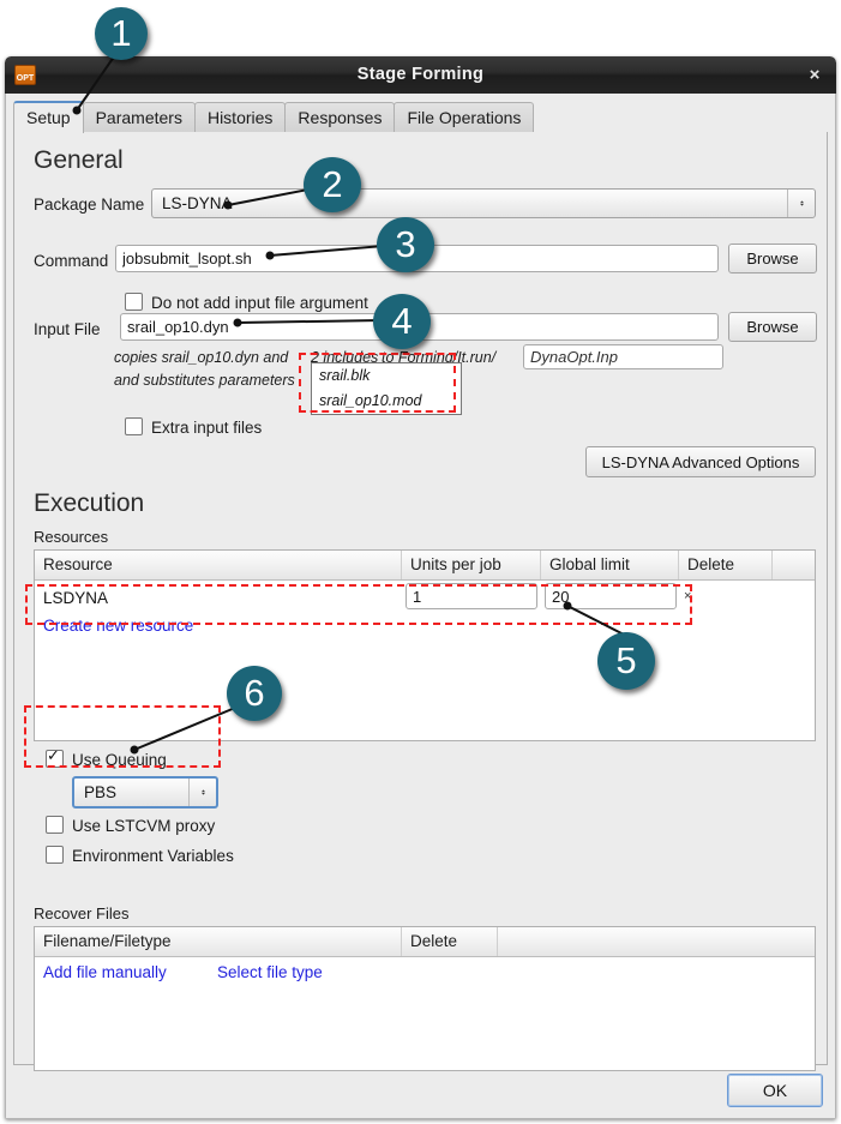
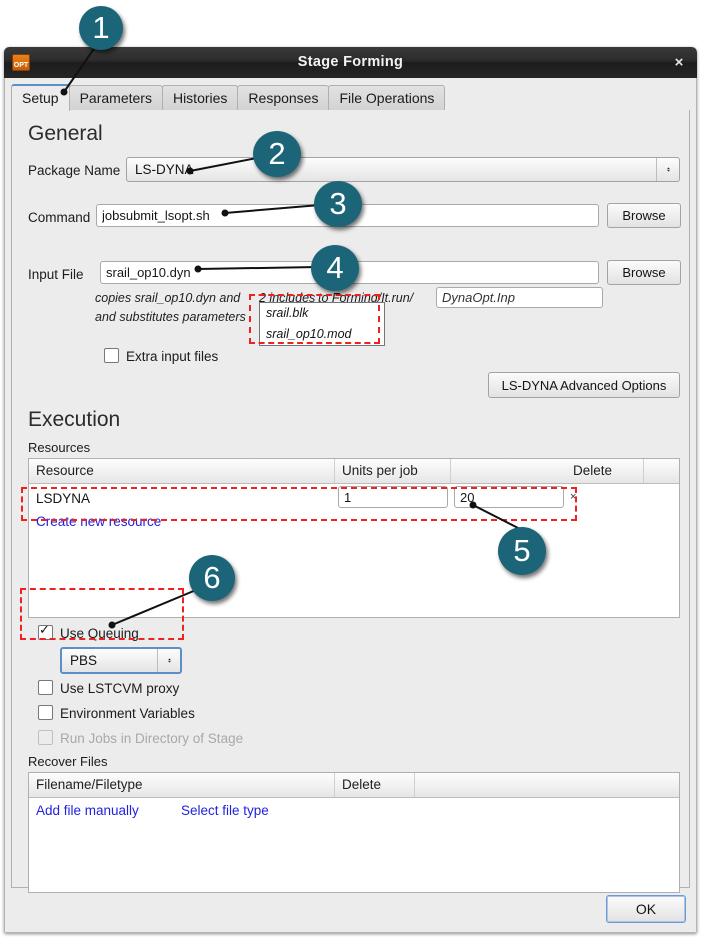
  Stage Forming
  ×
  Setup
  Parameters
  Histories
  Responses
  File Operations
  General
  Package Name
  LS-DYN
  Command
  jobsubmit_lsopt.sh
  Browse
- Do not add input file argument
  Input File
  srail_op10.dyn
  Browse
  copies srail_op10.dyn and
  2 includes
  to Forming/It.run/
  DynaOpt.Inp
  and substitutes parameters
  srail.blk
  srail_op10.mod
  Extra input files
  LS-DYNA Advanced Options
  Execution
  Resources
  Resource
  Units per job
- Global limit
  Delete
  LSDYNA
  1
  20
  ×
  Create new resource
  Use Queuing
  PBS
  Use LSTCVM proxy
  Environment Variables
+ Run Jobs in Directory of Stage
  Recover Files
  Filename/Filetype
  Delete
  Add file manually
  Select file type
  OK
  1
  2
  3
  4
  5
  6
